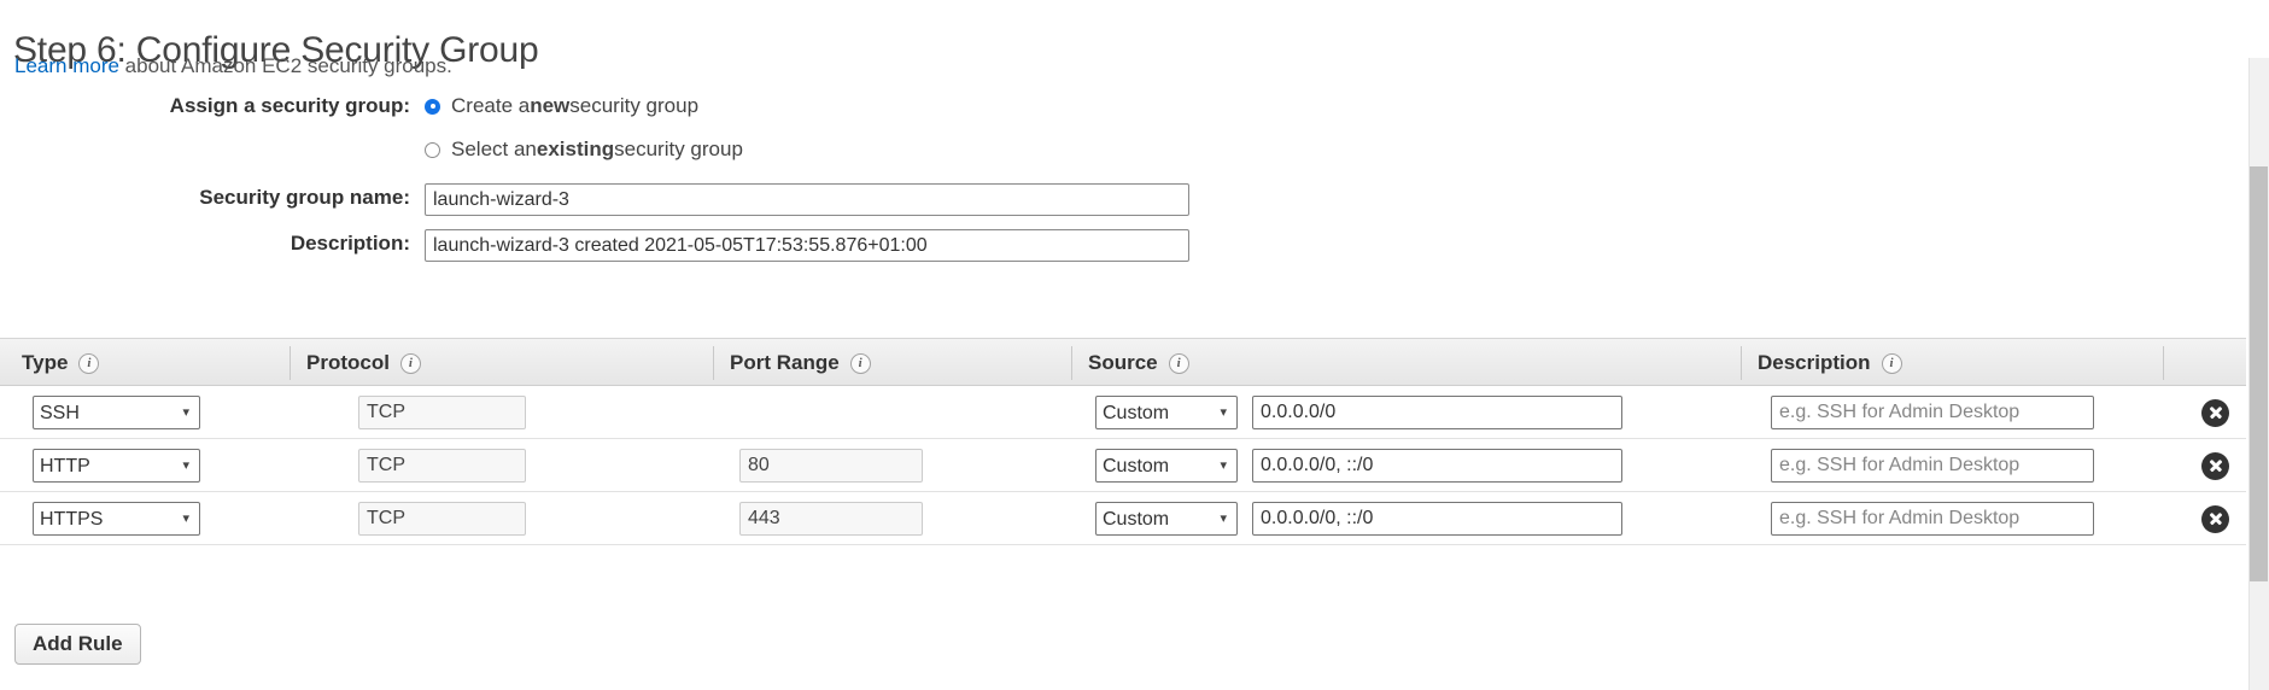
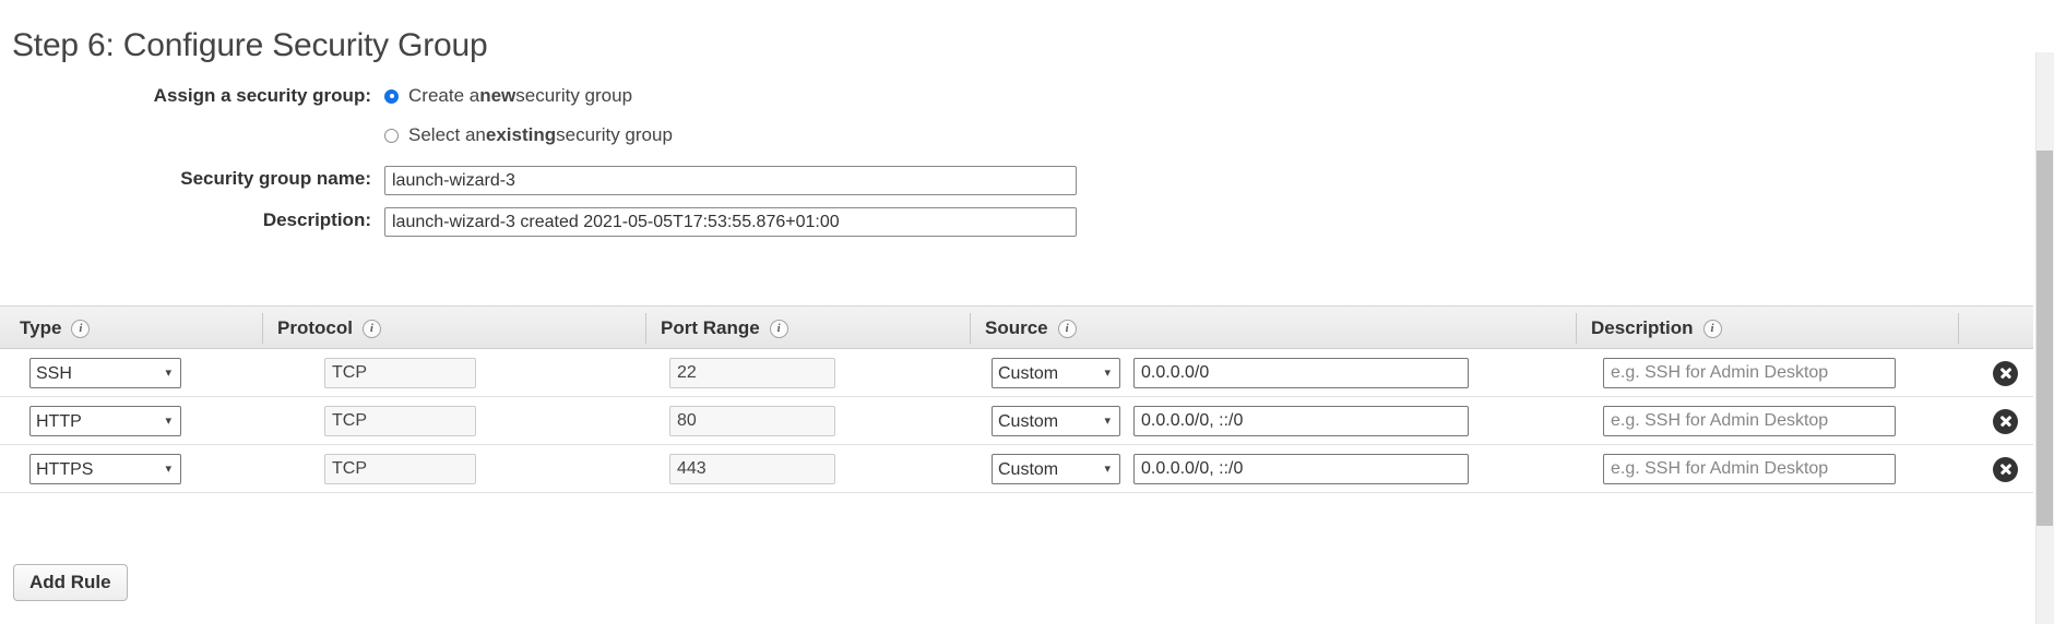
  Step 6: Configure Security Group
- Learn more about Amazon EC2 security groups.
  Assign a security group:
  Create a
  new
  security group
  Select an
  existing
  security group
  Security group name:
  launch-wizard-3
  Description:
  launch-wizard-3 created 2021-05-05T17:53:55.876+01:00
  Type
  i
  Protocol
  i
  Port Range
  i
  Source
  i
  Description
  i
  SSH
  ▾
  TCP
+ 22
  Custom
  ▾
  0.0.0.0/0
  e.g. SSH for Admin Desktop
  HTTP
  ▾
  TCP
  80
  Custom
  ▾
  0.0.0.0/0, ::/0
  e.g. SSH for Admin Desktop
  HTTPS
  ▾
  TCP
  443
  Custom
  ▾
  0.0.0.0/0, ::/0
  e.g. SSH for Admin Desktop
  Add Rule
